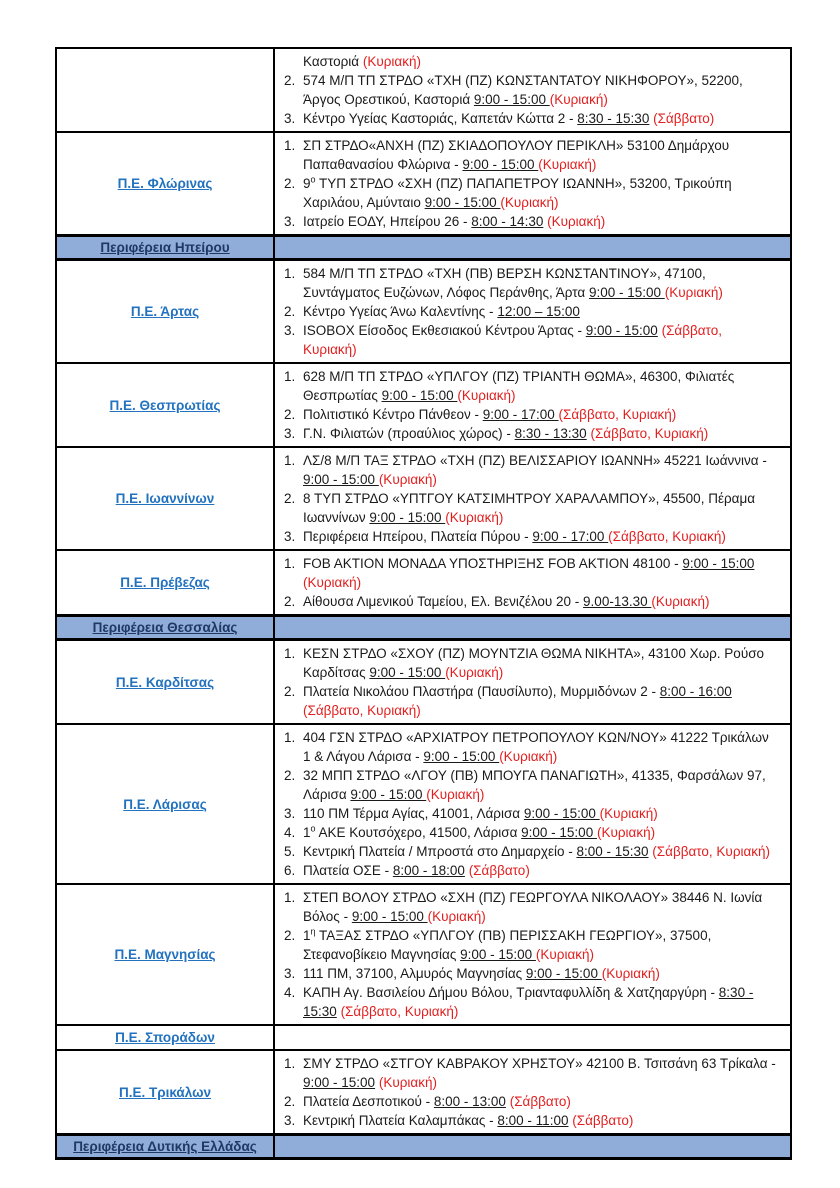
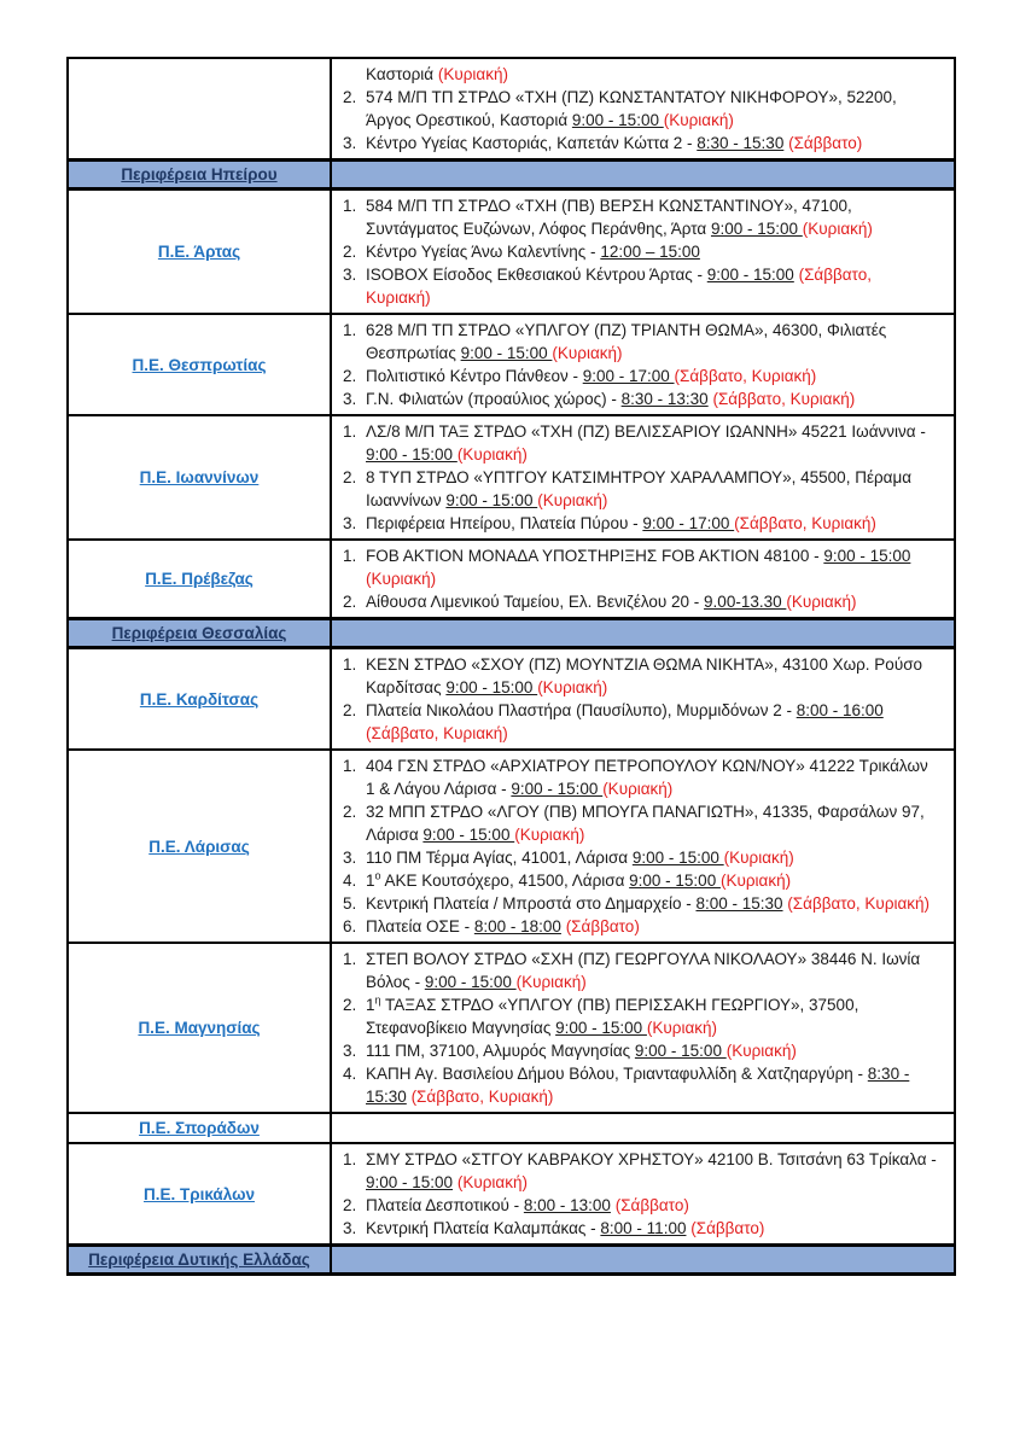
  	Καστοριά (Κυριακή)2. 574 Μ/Π ΤΠ ΣΤΡΔΟ «ΤΧΗ (ΠΖ) ΚΩΝΣΤΑΝΤΑΤΟΥ ΝΙΚΗΦΟΡΟΥ», 52200, Άργος Ορεστικού, Καστοριά 9:00 - 15:00 (Κυριακή)3. Κέντρο Υγείας Καστοριάς, Καπετάν Κώττα 2 - 8:30 - 15:30 (Σάββατο)
- Π.Ε. Φλώρινας	1. ΣΠ ΣΤΡΔΟ«ΑΝΧΗ (ΠΖ) ΣΚΙΑΔΟΠΟΥΛΟΥ ΠΕΡΙΚΛΗ» 53100 Δημάρχου Παπαθανασίου Φλώρινα - 9:00 - 15:00 (Κυριακή)2. 9ο ΤΥΠ ΣΤΡΔΟ «ΣΧΗ (ΠΖ) ΠΑΠΑΠΕΤΡΟΥ ΙΩΑΝΝΗ», 53200, Τρικούπη Χαριλάου, Αμύνταιο 9:00 - 15:00 (Κυριακή)3. Ιατρείο ΕΟΔΥ, Ηπείρου 26 - 8:00 - 14:30 (Κυριακή)
  Περιφέρεια Ηπείρου
  Π.Ε. Άρτας	1. 584 Μ/Π ΤΠ ΣΤΡΔΟ «ΤΧΗ (ΠΒ) ΒΕΡΣΗ ΚΩΝΣΤΑΝΤΙΝΟΥ», 47100, Συντάγματος Ευζώνων, Λόφος Περάνθης, Άρτα 9:00 - 15:00 (Κυριακή)2. Κέντρο Υγείας Άνω Καλεντίνης - 12:00 – 15:003. ISOBOX Είσοδος Εκθεσιακού Κέντρου Άρτας - 9:00 - 15:00 (Σάββατο, Κυριακή)
  Π.Ε. Θεσπρωτίας	1. 628 Μ/Π ΤΠ ΣΤΡΔΟ «ΥΠΛΓΟΥ (ΠΖ) ΤΡΙΑΝΤΗ ΘΩΜΑ», 46300, Φιλιατές Θεσπρωτίας 9:00 - 15:00 (Κυριακή)2. Πολιτιστικό Κέντρο Πάνθεον - 9:00 - 17:00 (Σάββατο, Κυριακή)3. Γ.Ν. Φιλιατών (προαύλιος χώρος) - 8:30 - 13:30 (Σάββατο, Κυριακή)
  Π.Ε. Ιωαννίνων	1. ΛΣ/8 Μ/Π ΤΑΞ ΣΤΡΔΟ «ΤΧΗ (ΠΖ) ΒΕΛΙΣΣΑΡΙΟΥ ΙΩΑΝΝΗ» 45221 Ιωάννινα - 9:00 - 15:00 (Κυριακή)2. 8 ΤΥΠ ΣΤΡΔΟ «ΥΠΤΓΟΥ ΚΑΤΣΙΜΗΤΡΟΥ ΧΑΡΑΛΑΜΠΟΥ», 45500, Πέραμα Ιωαννίνων 9:00 - 15:00 (Κυριακή)3. Περιφέρεια Ηπείρου, Πλατεία Πύρου - 9:00 - 17:00 (Σάββατο, Κυριακή)
  Π.Ε. Πρέβεζας	1. FOB AKTION ΜΟΝΑΔΑ ΥΠΟΣΤΗΡΙΞΗΣ FOB AKTION 48100 - 9:00 - 15:00 (Κυριακή)2. Αίθουσα Λιμενικού Ταμείου, Ελ. Βενιζέλου 20 - 9.00-13.30 (Κυριακή)
  Περιφέρεια Θεσσαλίας
  Π.Ε. Καρδίτσας	1. ΚΕΣΝ ΣΤΡΔΟ «ΣΧΟΥ (ΠΖ) ΜΟΥΝΤΖΙΑ ΘΩΜΑ ΝΙΚΗΤΑ», 43100 Χωρ. Ρούσο Καρδίτσας 9:00 - 15:00 (Κυριακή)2. Πλατεία Νικολάου Πλαστήρα (Παυσίλυπο), Μυρμιδόνων 2 - 8:00 - 16:00 (Σάββατο, Κυριακή)
  Π.Ε. Λάρισας	1. 404 ΓΣΝ ΣΤΡΔΟ «ΑΡΧΙΑΤΡΟΥ ΠΕΤΡΟΠΟΥΛΟΥ ΚΩΝ/ΝΟΥ» 41222 Τρικάλων 1 & Λάγου Λάρισα - 9:00 - 15:00 (Κυριακή)2. 32 ΜΠΠ ΣΤΡΔΟ «ΛΓΟΥ (ΠΒ) ΜΠΟΥΓΑ ΠΑΝΑΓΙΩΤΗ», 41335, Φαρσάλων 97, Λάρισα 9:00 - 15:00 (Κυριακή)3. 110 ΠΜ Τέρμα Αγίας, 41001, Λάρισα 9:00 - 15:00 (Κυριακή)4. 1ο ΑΚΕ Κουτσόχερο, 41500, Λάρισα 9:00 - 15:00 (Κυριακή)5. Κεντρική Πλατεία / Μπροστά στο Δημαρχείο - 8:00 - 15:30 (Σάββατο, Κυριακή)6. Πλατεία ΟΣΕ - 8:00 - 18:00 (Σάββατο)
  Π.Ε. Μαγνησίας	1. ΣΤΕΠ ΒΟΛΟΥ ΣΤΡΔΟ «ΣΧΗ (ΠΖ) ΓΕΩΡΓΟΥΛΑ ΝΙΚΟΛΑΟΥ» 38446 Ν. Ιωνία Βόλος - 9:00 - 15:00 (Κυριακή)2. 1η ΤΑΞΑΣ ΣΤΡΔΟ «ΥΠΛΓΟΥ (ΠΒ) ΠΕΡΙΣΣΑΚΗ ΓΕΩΡΓΙΟΥ», 37500, Στεφανοβίκειο Μαγνησίας 9:00 - 15:00 (Κυριακή)3. 111 ΠΜ, 37100, Αλμυρός Μαγνησίας 9:00 - 15:00 (Κυριακή)4. ΚΑΠΗ Αγ. Βασιλείου Δήμου Βόλου, Τριανταφυλλίδη & Χατζηαργύρη - 8:30 - 15:30 (Σάββατο, Κυριακή)
  Π.Ε. Σποράδων
  Π.Ε. Τρικάλων	1. ΣΜΥ ΣΤΡΔΟ «ΣΤΓΟΥ ΚΑΒΡΑΚΟΥ ΧΡΗΣΤΟΥ» 42100 Β. Τσιτσάνη 63 Τρίκαλα - 9:00 - 15:00 (Κυριακή)2. Πλατεία Δεσποτικού - 8:00 - 13:00 (Σάββατο)3. Κεντρική Πλατεία Καλαμπάκας - 8:00 - 11:00 (Σάββατο)
  Περιφέρεια Δυτικής Ελλάδας
